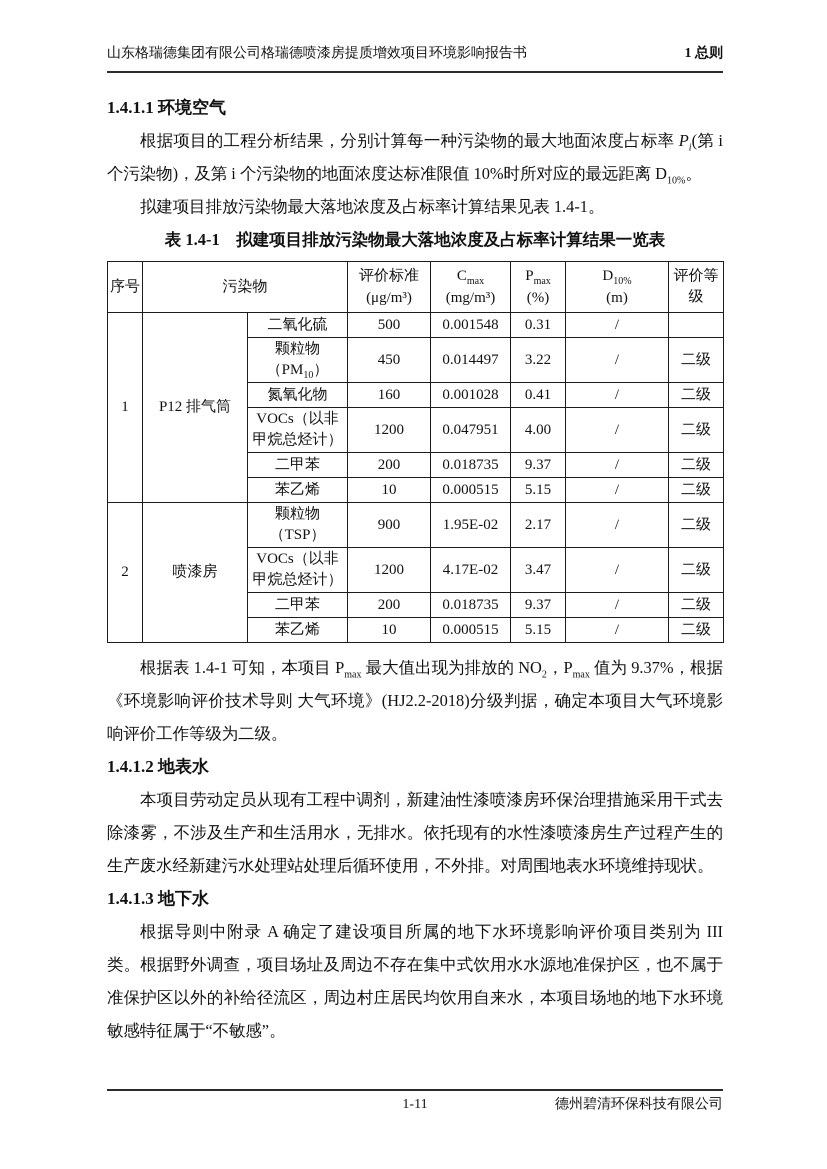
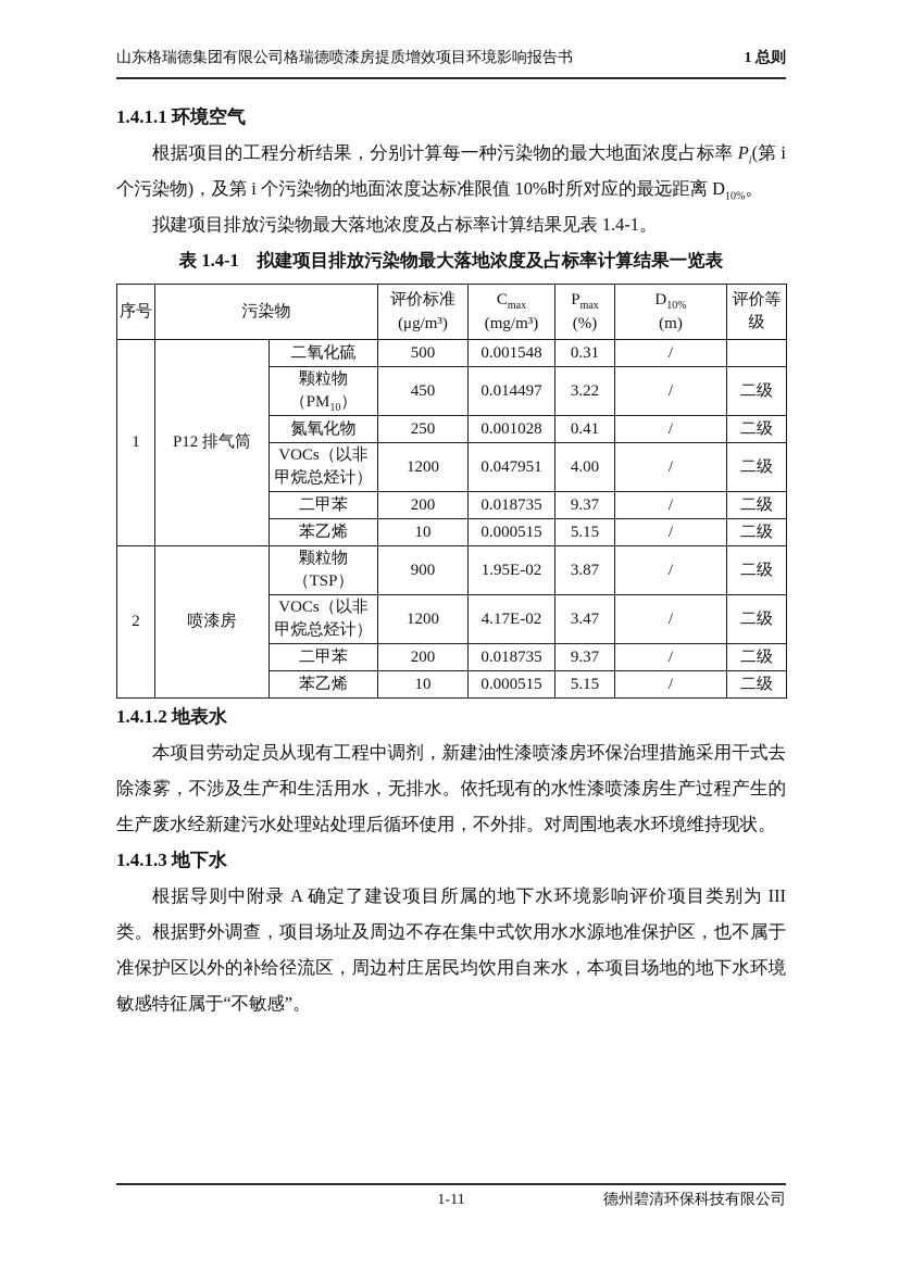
  山东格瑞德集团有限公司格瑞德喷漆房提质增效项目环境影响报告书
  1 总则
  1.4.1.1 环境空气
  根据项目的工程分析结果，分别计算每一种污染物的最大地面浓度占标率 Pi(第 i 个污染物)，及第 i 个污染物的地面浓度达标准限值 10%时所对应的最远距离 D10%。
  拟建项目排放污染物最大落地浓度及占标率计算结果见表 1.4-1。
  表 1.4-1 拟建项目排放污染物最大落地浓度及占标率计算结果一览表
  序号	污染物	评价标准 (μg/m³)	Cmax (mg/m³)	Pmax (%)	D10% (m)	评价等级
  1	P12 排气筒	二氧化硫	500	0.001548	0.31	/
  颗粒物（PM10）	450	0.014497	3.22	/	二级
- 氮氧化物	160	0.001028	0.41	/	二级
+ 氮氧化物	250	0.001028	0.41	/	二级
  VOCs（以非甲烷总烃计）	1200	0.047951	4.00	/	二级
  二甲苯	200	0.018735	9.37	/	二级
  苯乙烯	10	0.000515	5.15	/	二级
- 2	喷漆房	颗粒物（TSP）	900	1.95E-02	2.17	/	二级
+ 2	喷漆房	颗粒物（TSP）	900	1.95E-02	3.87	/	二级
  VOCs（以非甲烷总烃计）	1200	4.17E-02	3.47	/	二级
  二甲苯	200	0.018735	9.37	/	二级
  苯乙烯	10	0.000515	5.15	/	二级
- 根据表 1.4-1 可知，本项目 Pmax 最大值出现为排放的 NO2，Pmax 值为 9.37%，根据《环境影响评价技术导则 大气环境》(HJ2.2-2018)分级判据，确定本项目大气环境影响评价工作等级为二级。
  1.4.1.2 地表水
  本项目劳动定员从现有工程中调剂，新建油性漆喷漆房环保治理措施采用干式去除漆雾，不涉及生产和生活用水，无排水。依托现有的水性漆喷漆房生产过程产生的生产废水经新建污水处理站处理后循环使用，不外排。对周围地表水环境维持现状。
  1.4.1.3 地下水
  根据导则中附录 A 确定了建设项目所属的地下水环境影响评价项目类别为 III 类。根据野外调查，项目场址及周边不存在集中式饮用水水源地准保护区，也不属于准保护区以外的补给径流区，周边村庄居民均饮用自来水，本项目场地的地下水环境敏感特征属于“不敏感”。
  1-11
  德州碧清环保科技有限公司
